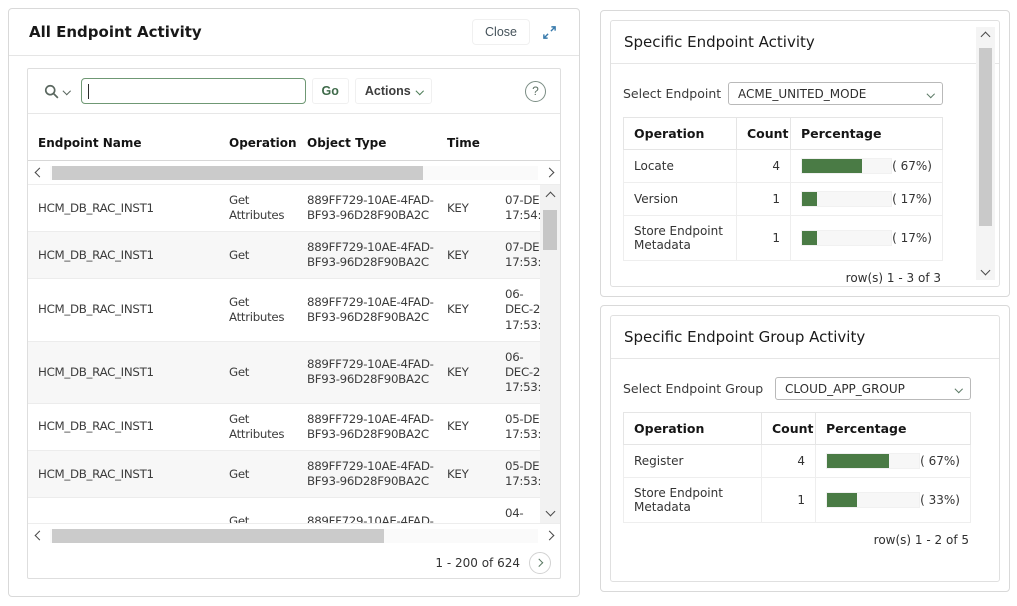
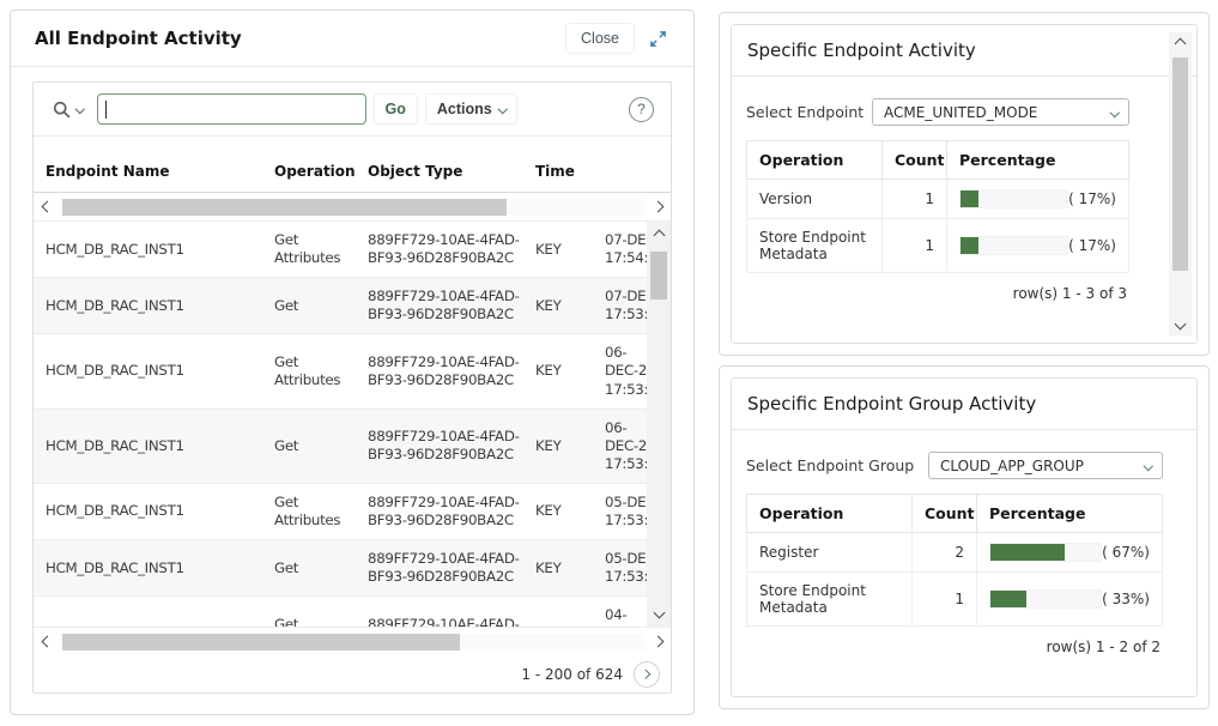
  All Endpoint Activity
  Close
  Go
  Actions
  ?
  Endpoint Name
  Operation
  Object Type
  Time
  HCM_DB_RAC_INST1
  Get
  Attributes
  889FF729-10AE-4FAD-
  BF93-96D28F90BA2C
  KEY
  07-DE
  17:54
  HCM_DB_RAC_INST1
  Get
  889FF729-10AE-4FAD-
  BF93-96D28F90BA2C
  KEY
  07-DE
  HCM_DB_RAC_INST1
  Get
  Attributes
  889FF729-10AE-4FAD-
  BF93-96D28F90BA2C
  KEY
  06-
  DEC-2
  HCM_DB_RAC_INST1
  Get
  889FF729-10AE-4FAD-
  BF93-96D28F90BA2C
  KEY
  06-
  DEC-2
  HCM_DB_RAC_INST1
  Get
  Attributes
  889FF729-10AE-4FAD-
  BF93-96D28F90BA2C
  KEY
  05-DE
  HCM_DB_RAC_INST1
  Get
  889FF729-10AE-4FAD-
  BF93-96D28F90BA2C
  KEY
  05-DE
  Get
  889FF729-10AE-4FAD-
  04-
  1 - 200 of 624
  Specific Endpoint Activity
  Select Endpoint
  ACME_UNITED_MODE
  Operation	Count	Percentage
- Locate	4	( 67%)
  Version	1	( 17%)
  Store Endpoint Metadata	1	( 17%)
  row(s) 1 - 3 of 3
  Specific Endpoint Group Activity
  Select Endpoint Group
  CLOUD_APP_GROUP
  Operation	Count	Percentage
- Register	4	( 67%)
+ Register	2	( 67%)
  Store Endpoint Metadata	1	( 33%)
- row(s) 1 - 2 of 5
+ row(s) 1 - 2 of 2
